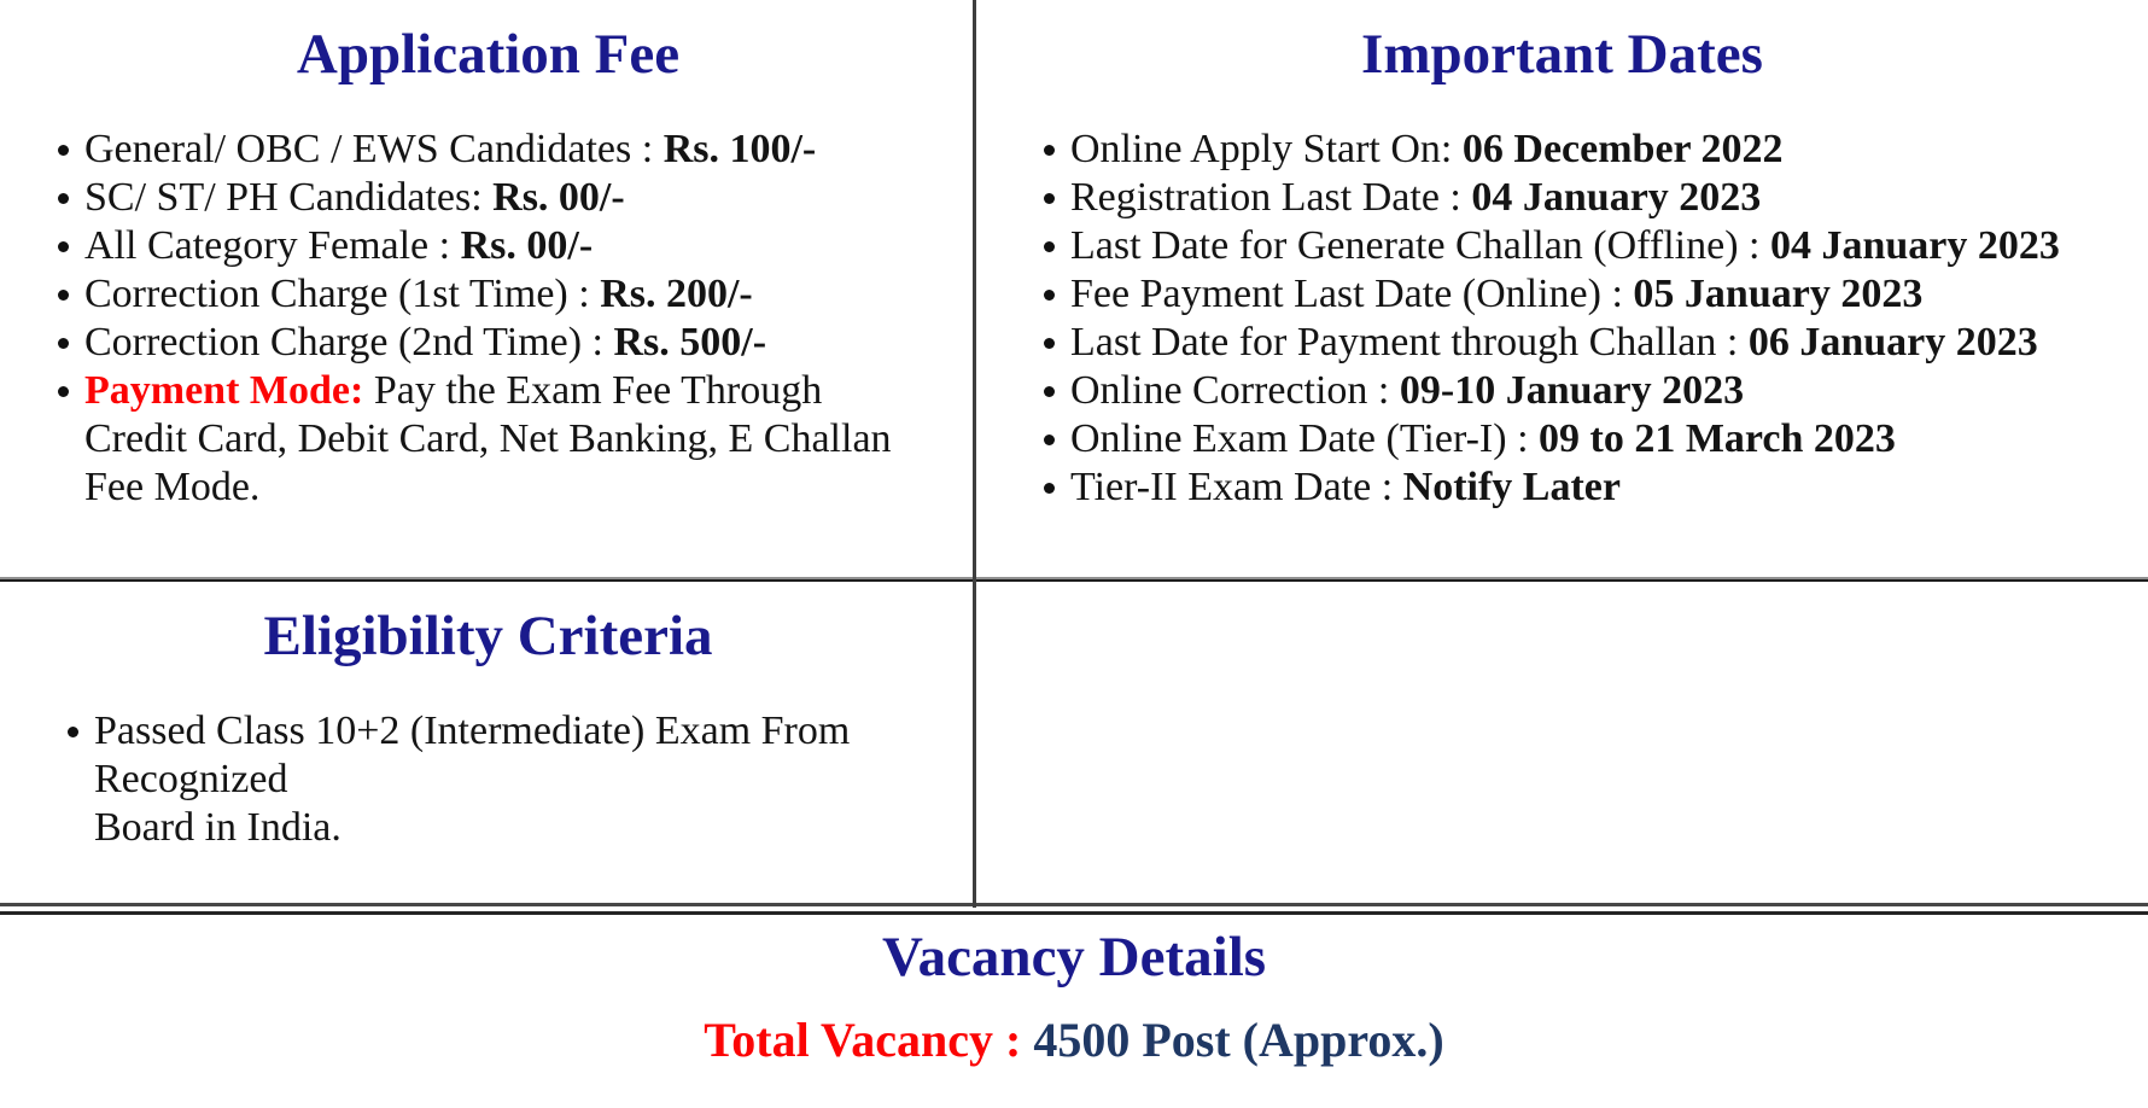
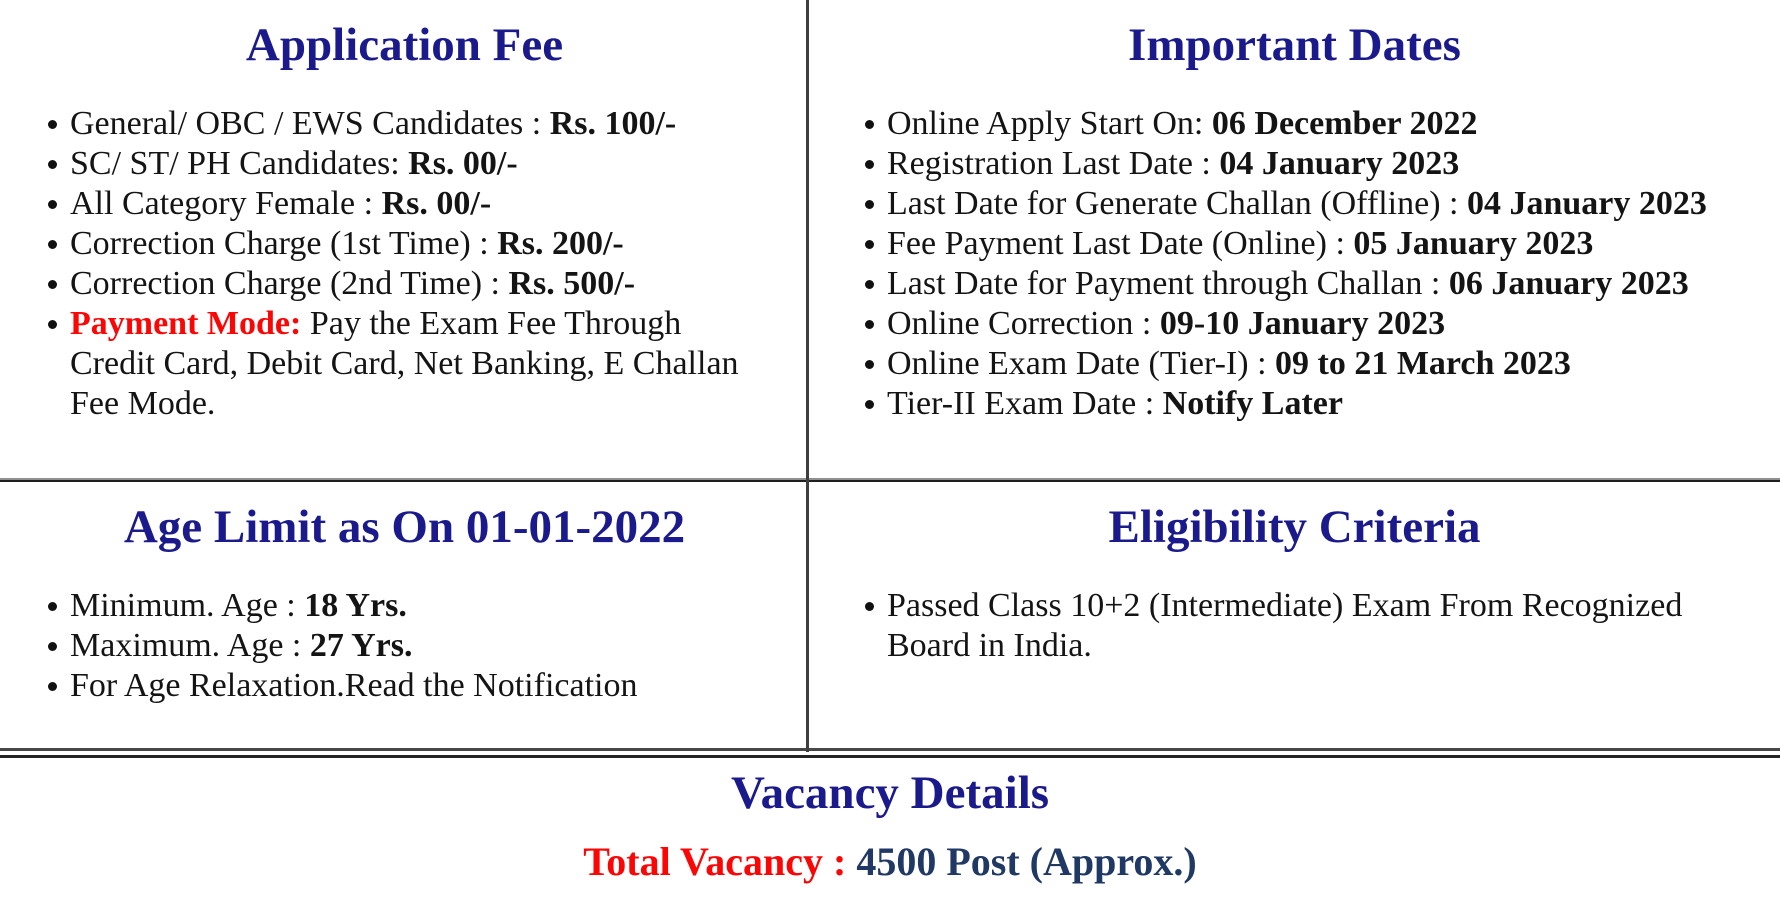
  Application Fee
  General/ OBC / EWS Candidates : Rs. 100/-
  SC/ ST/ PH Candidates: Rs. 00/-
  All Category Female : Rs. 00/-
  Correction Charge (1st Time) : Rs. 200/-
  Correction Charge (2nd Time) : Rs. 500/-
  Payment Mode: Pay the Exam Fee Through
  Credit Card, Debit Card, Net Banking, E Challan
  Fee Mode.
  Important Dates
  Online Apply Start On: 06 December 2022
  Registration Last Date : 04 January 2023
  Last Date for Generate Challan (Offline) : 04 January 2023
  Fee Payment Last Date (Online) : 05 January 2023
  Last Date for Payment through Challan : 06 January 2023
  Online Correction : 09-10 January 2023
  Online Exam Date (Tier-I) : 09 to 21 March 2023
  Tier-II Exam Date : Notify Later
+ Age Limit as On 01-01-2022
+ Minimum. Age : 18 Yrs.
+ Maximum. Age : 27 Yrs.
+ For Age Relaxation.Read the Notification
  Eligibility Criteria
  Passed Class 10+2 (Intermediate) Exam From Recognized
  Board in India.
  Vacancy Details
  Total Vacancy : 4500 Post (Approx.)
